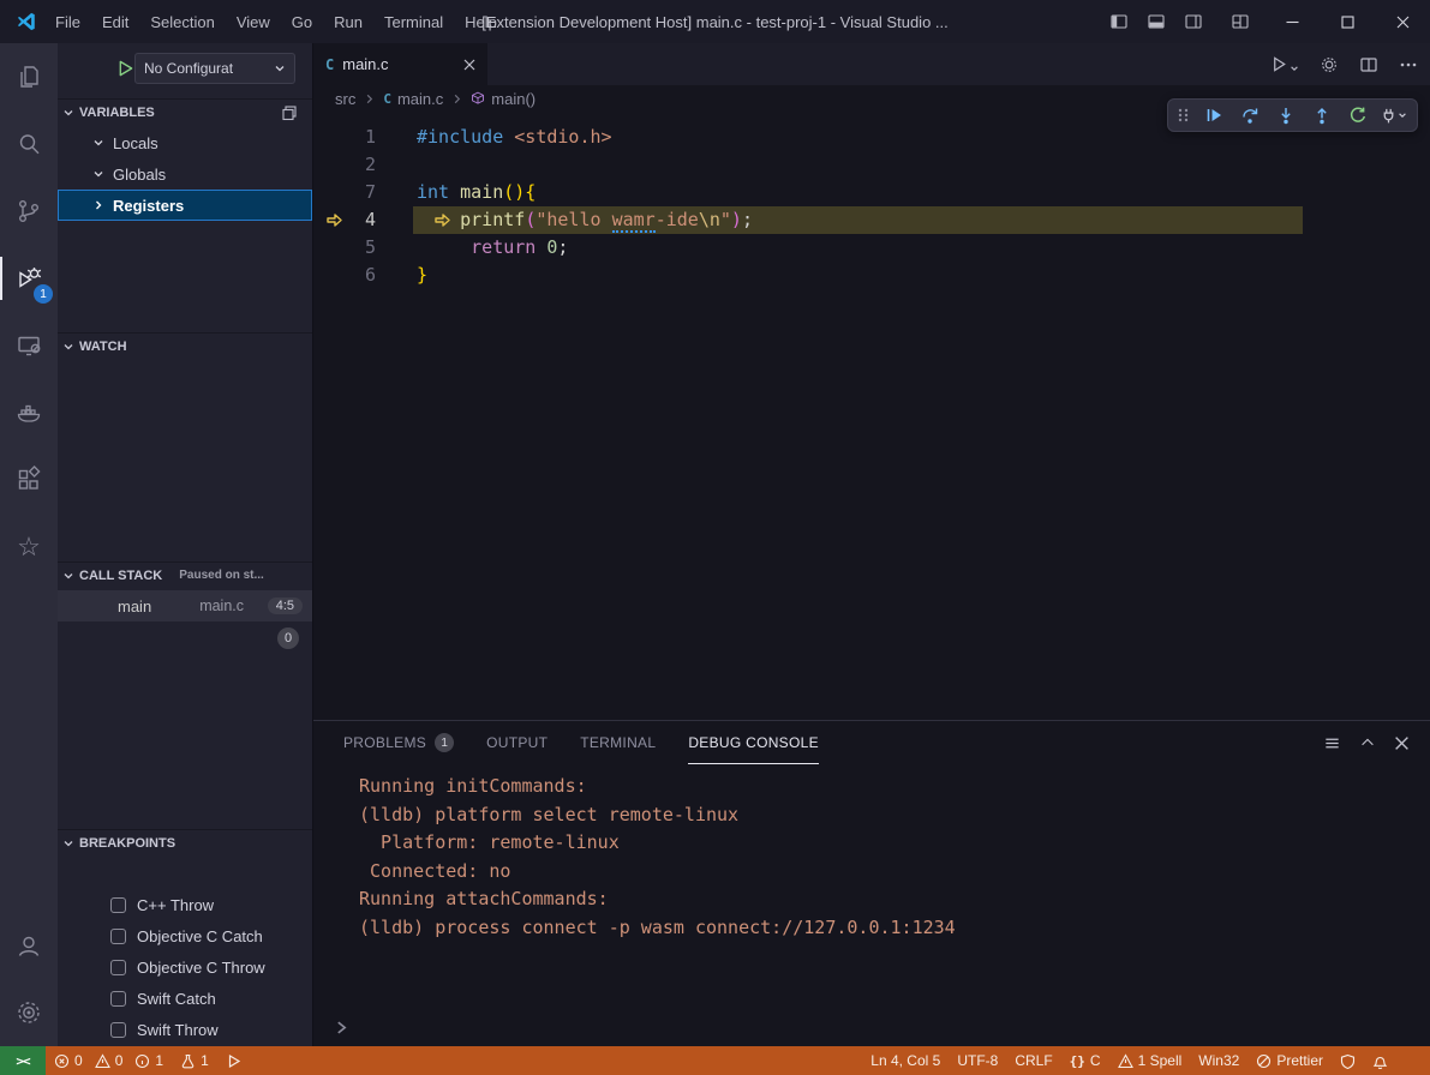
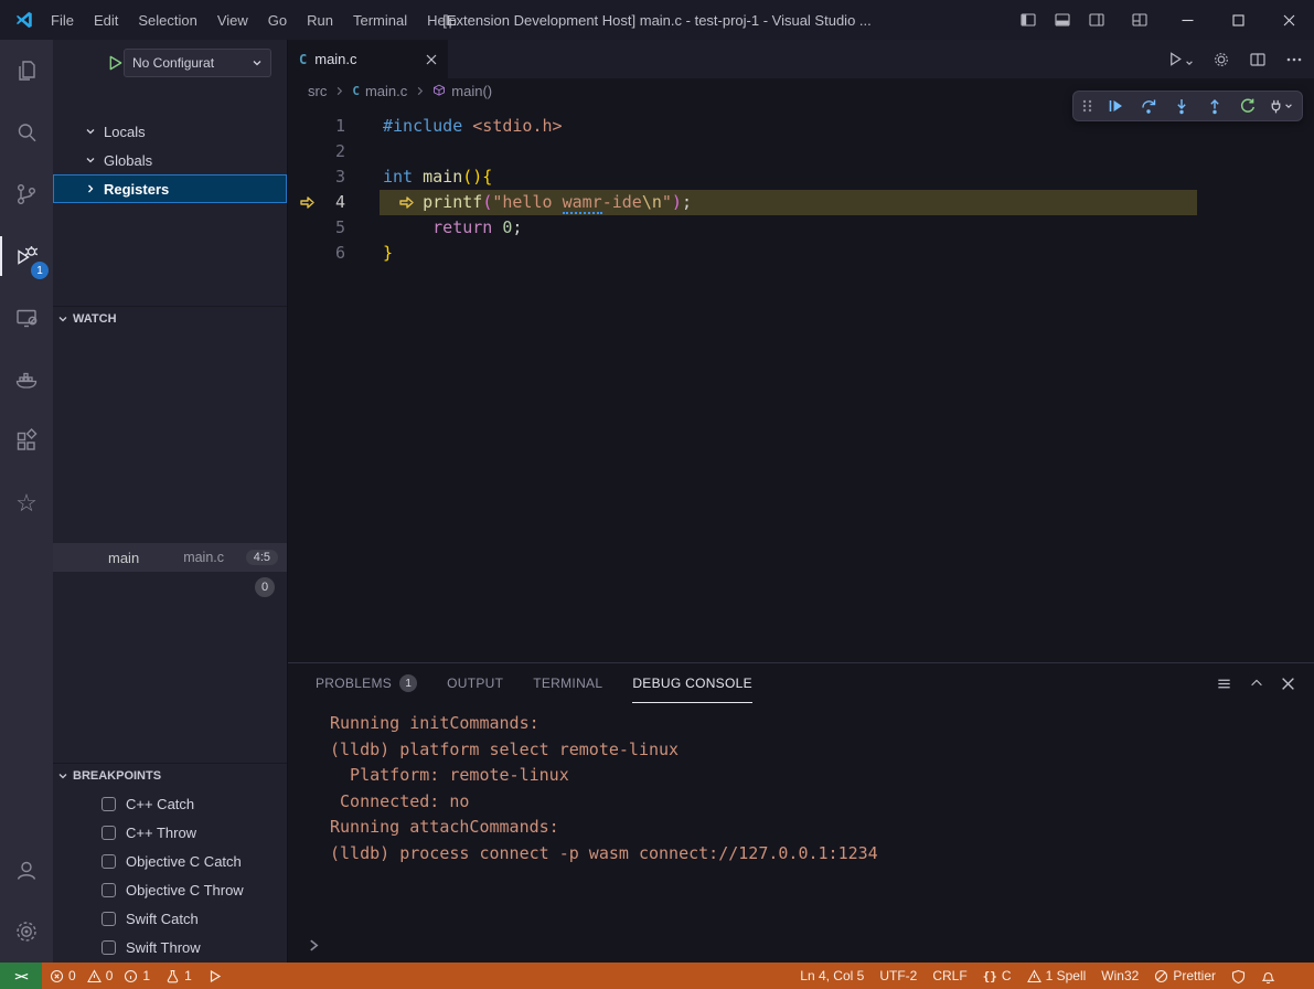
  File
  Edit
  Selection
  View
  Go
  Run
  Terminal
  Help
  [Extension Development Host] main.c - test-proj-1 - Visual Studio ...
  1
  ☆
  No Configurat
- VARIABLES
  Locals
  Globals
  Registers
  WATCH
- CALL STACK
- Paused on st...
  main
  main.c
  4:5
  0
  BREAKPOINTS
+ C++ Catch
  C++ Throw
  Objective C Catch
  Objective C Throw
  Swift Catch
  Swift Throw
  C
  main.c
  src
  C
  main.c
  main()
  1
  #include <stdio.h>
  2
- 7
+ 3
  int main(){
  4
  printf("hello wamr-ide\n");
  5
  return 0;
  6
  }
  PROBLEMS
  1
  OUTPUT
  TERMINAL
  DEBUG CONSOLE
  Running initCommands:
  (lldb) platform select remote-linux
  Platform: remote-linux
  Connected: no
  Running attachCommands:
  (lldb) process connect -p wasm connect://127.0.0.1:1234
  ><
  0
  0
  1
  1
  Ln 4, Col 5
- UTF-8
+ UTF-2
  CRLF
  {}
  C
  1 Spell
  Win32
  Prettier
